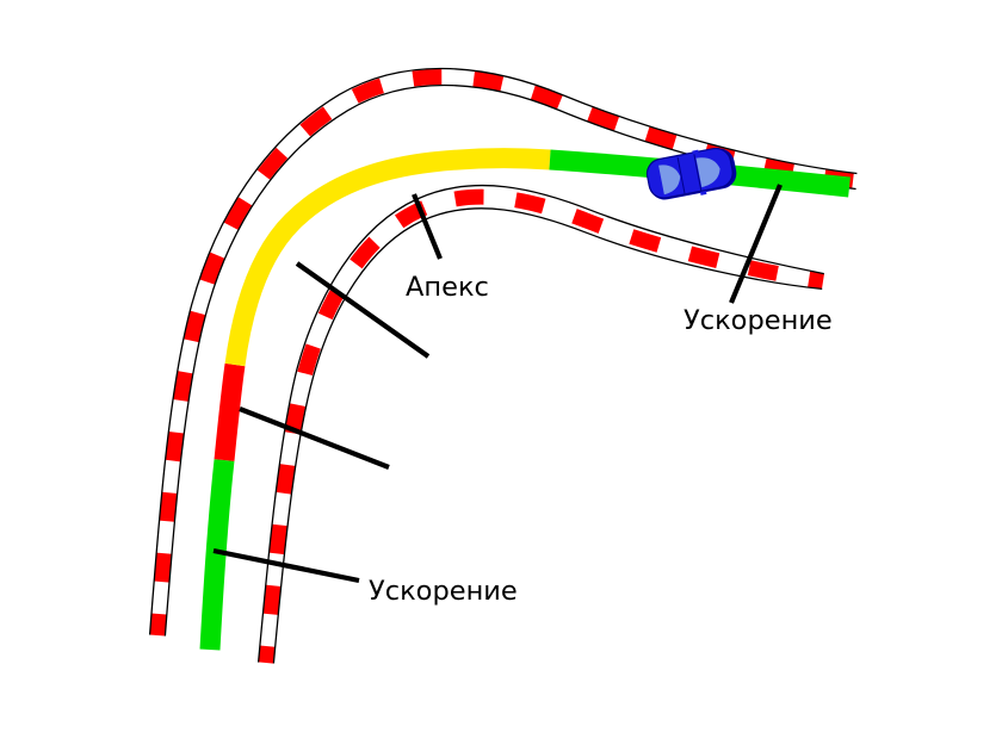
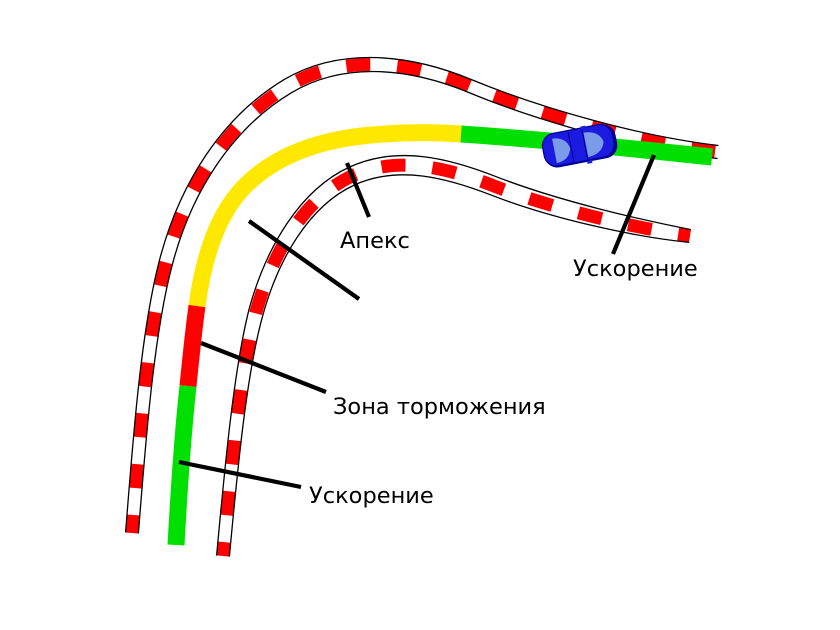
  Апекс
+ Зона торможения
  Ускорение
  Ускорение
